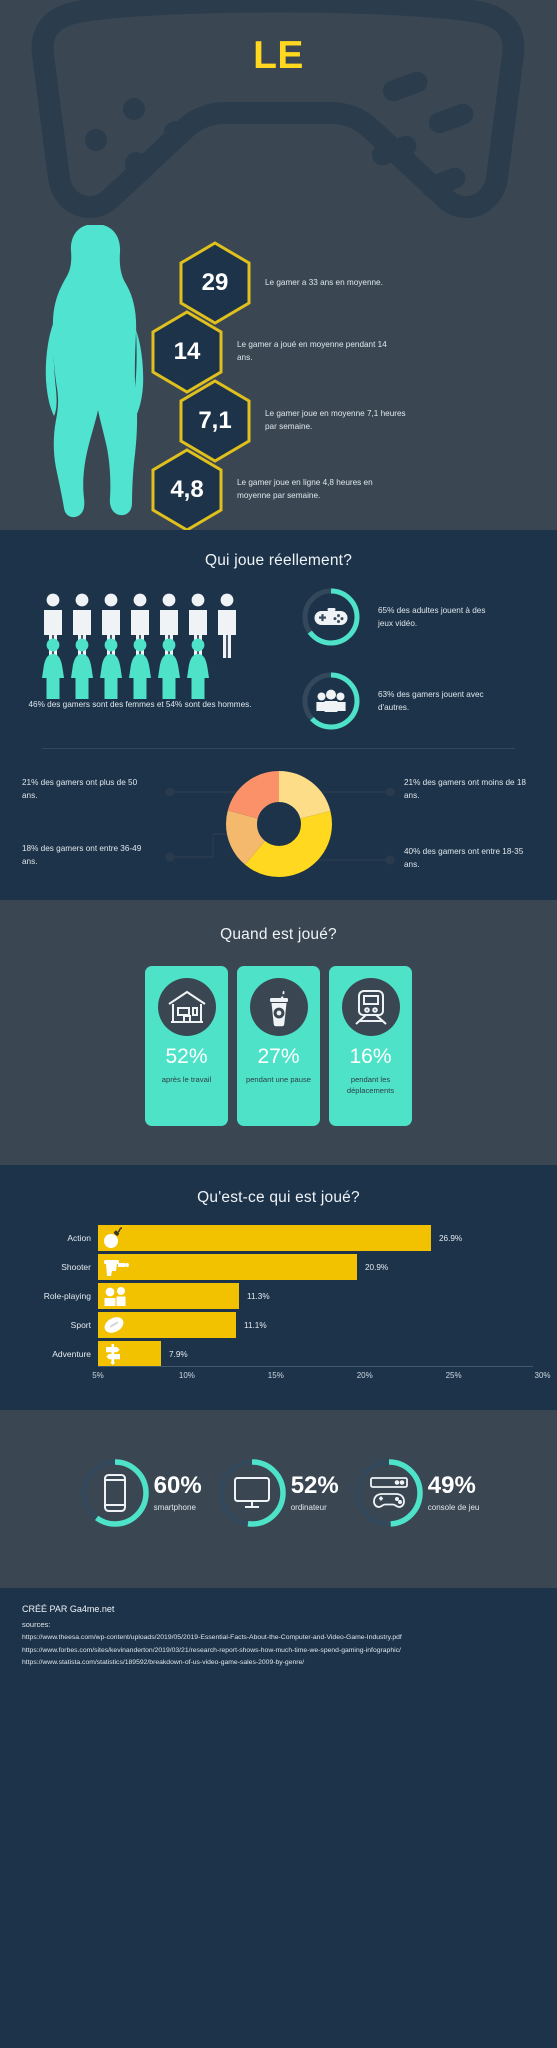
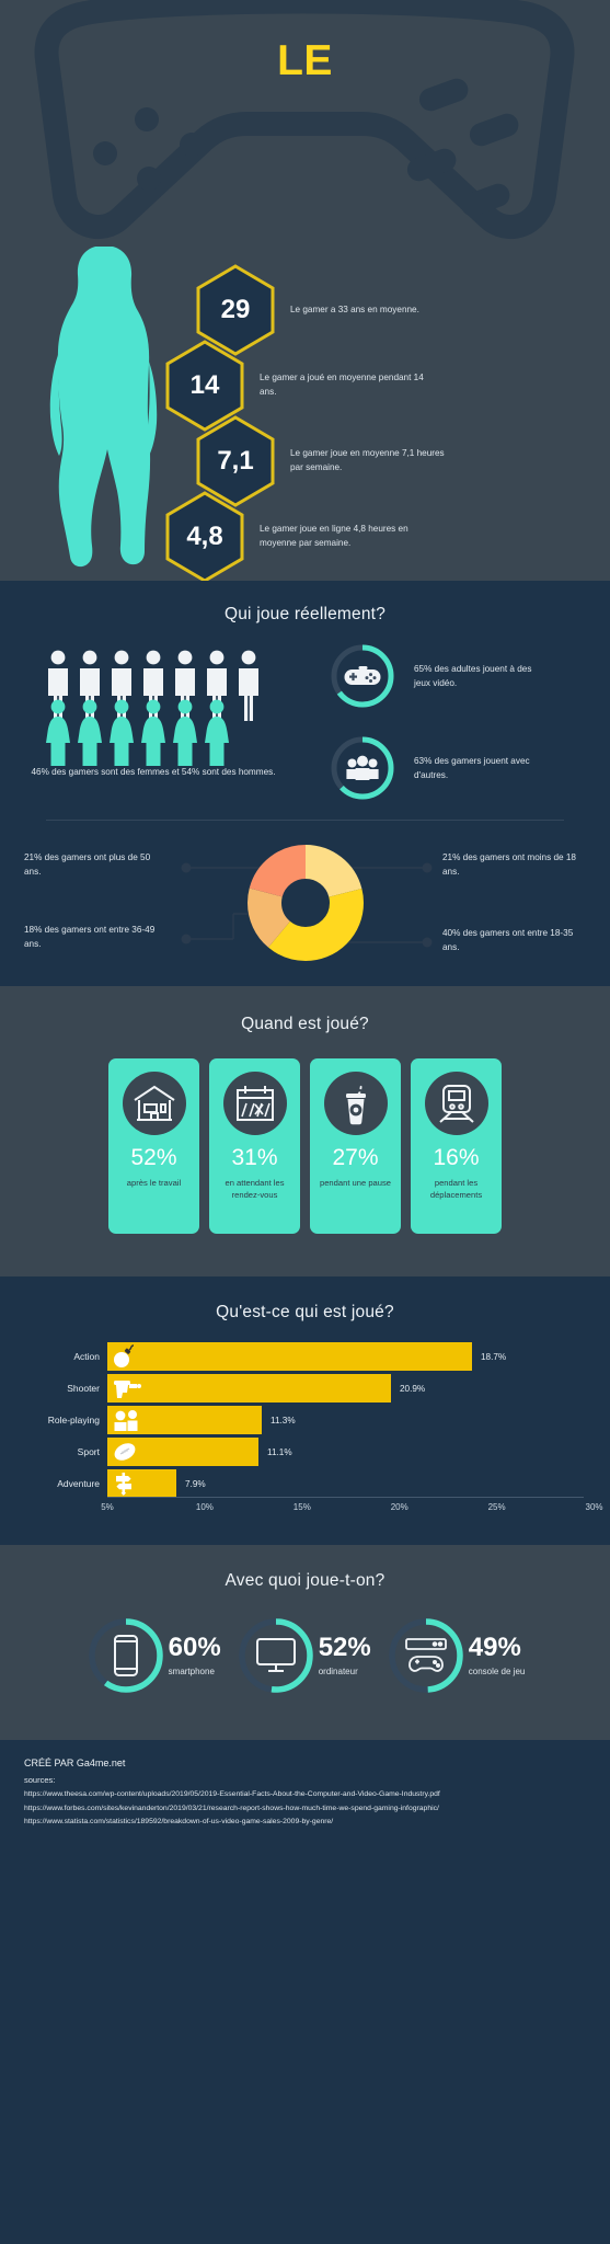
  LE
  29
  Le gamer a 33 ans en moyenne.
  14
  Le gamer a joué en moyenne pendant 14 ans.
  7,1
  Le gamer joue en moyenne 7,1 heures par semaine.
  4,8
  Le gamer joue en ligne 4,8 heures en moyenne par semaine.
  Qui joue réellement?
  46% des gamers sont des femmes et 54% sont des hommes.
  65% des adultes jouent à des jeux vidéo.
  63% des gamers jouent avec d'autres.
  21% des gamers ont plus de 50 ans.
  21% des gamers ont moins de 18 ans.
  18% des gamers ont entre 36-49 ans.
  40% des gamers ont entre 18-35 ans.
  Quand est joué?
  52%
  après le travail
+ 31%
+ en attendant les rendez-vous
  27%
  pendant une pause
  16%
  pendant les déplacements
  Qu'est-ce qui est joué?
  Action
- 26.9%
+ 18.7%
  Shooter
  20.9%
  Role-playing
  11.3%
  Sport
  11.1%
  Adventure
  7.9%
  5%
  10%
  15%
  20%
  25%
  30%
+ Avec quoi joue-t-on?
  60%
  smartphone
  52%
  ordinateur
  49%
  console de jeu
  CRÉÉ PAR Ga4me.net
  sources:
